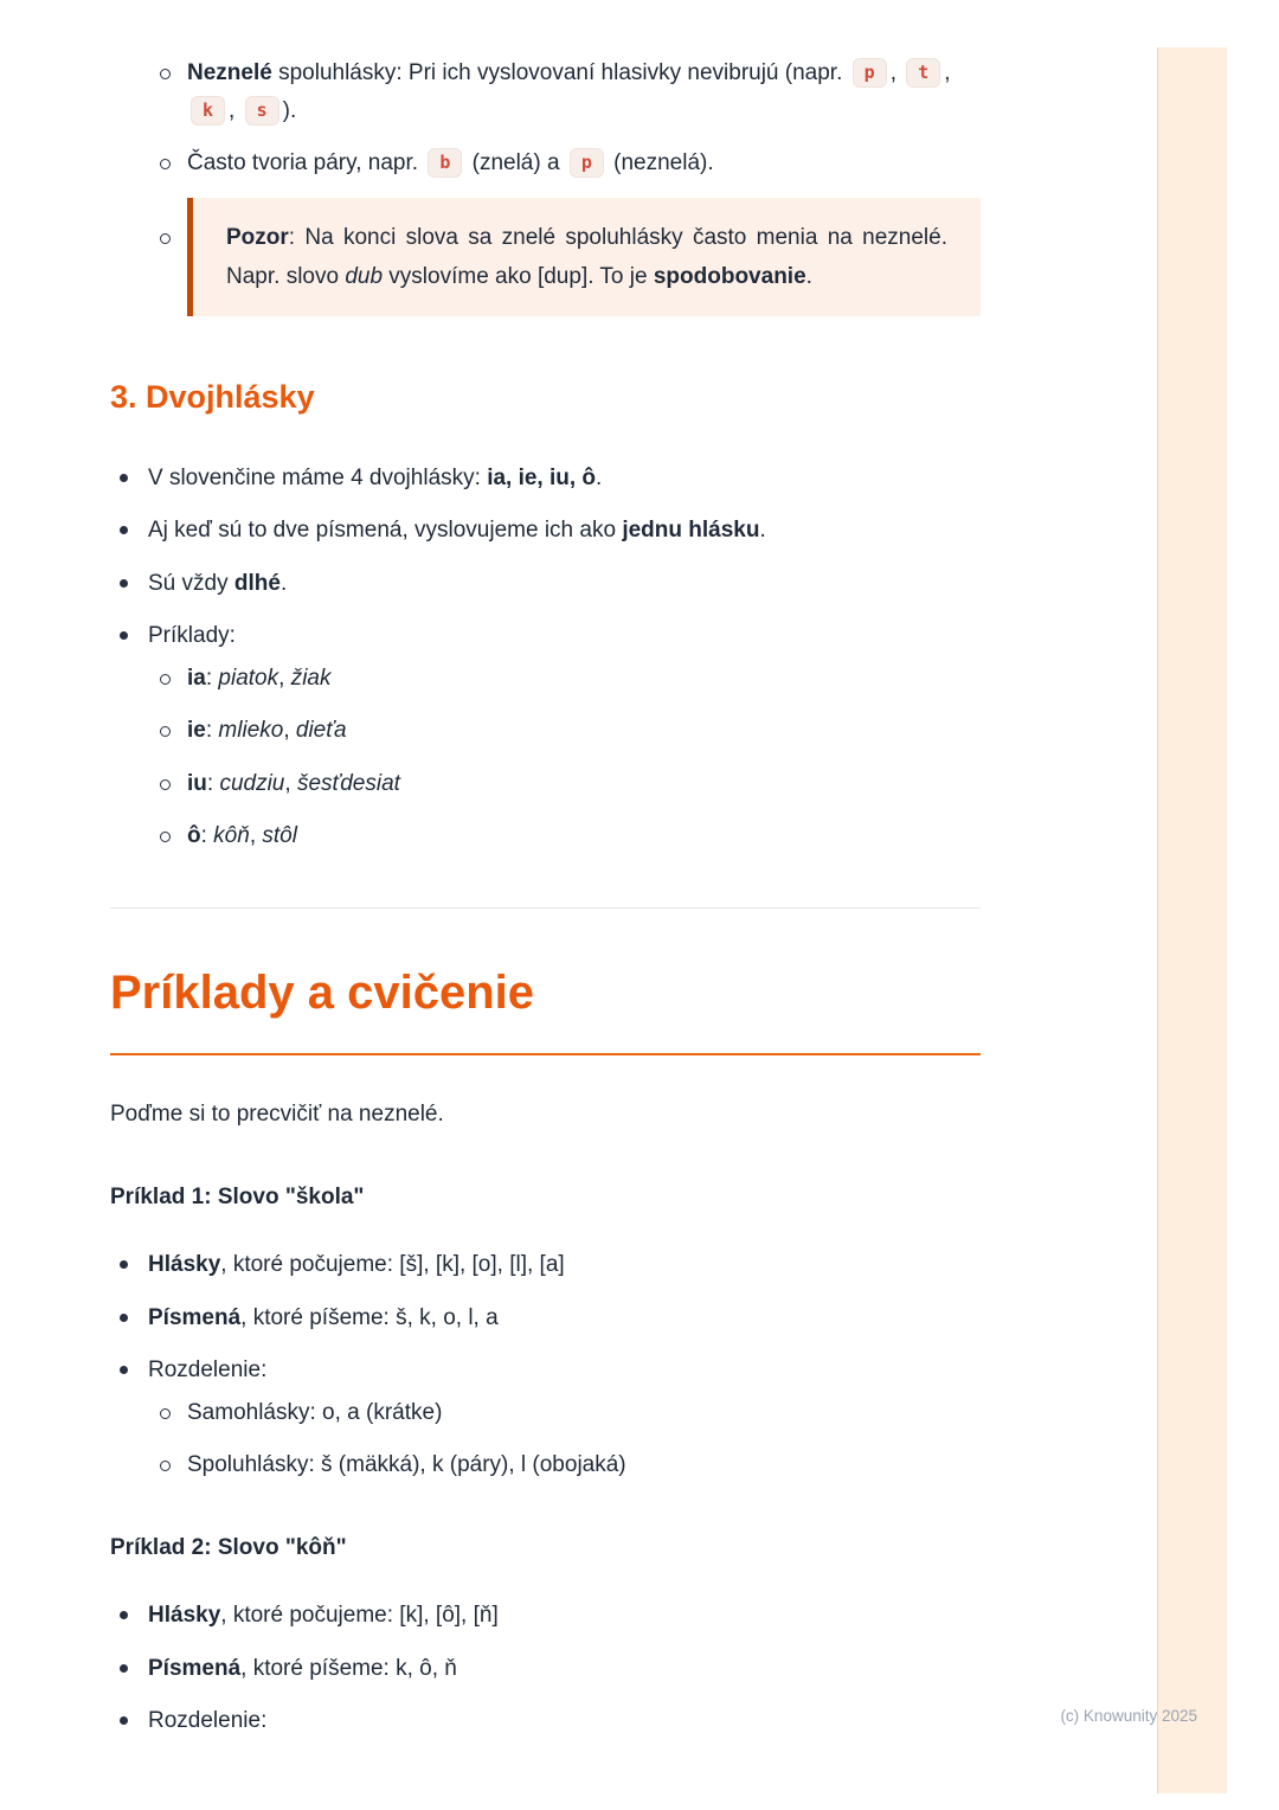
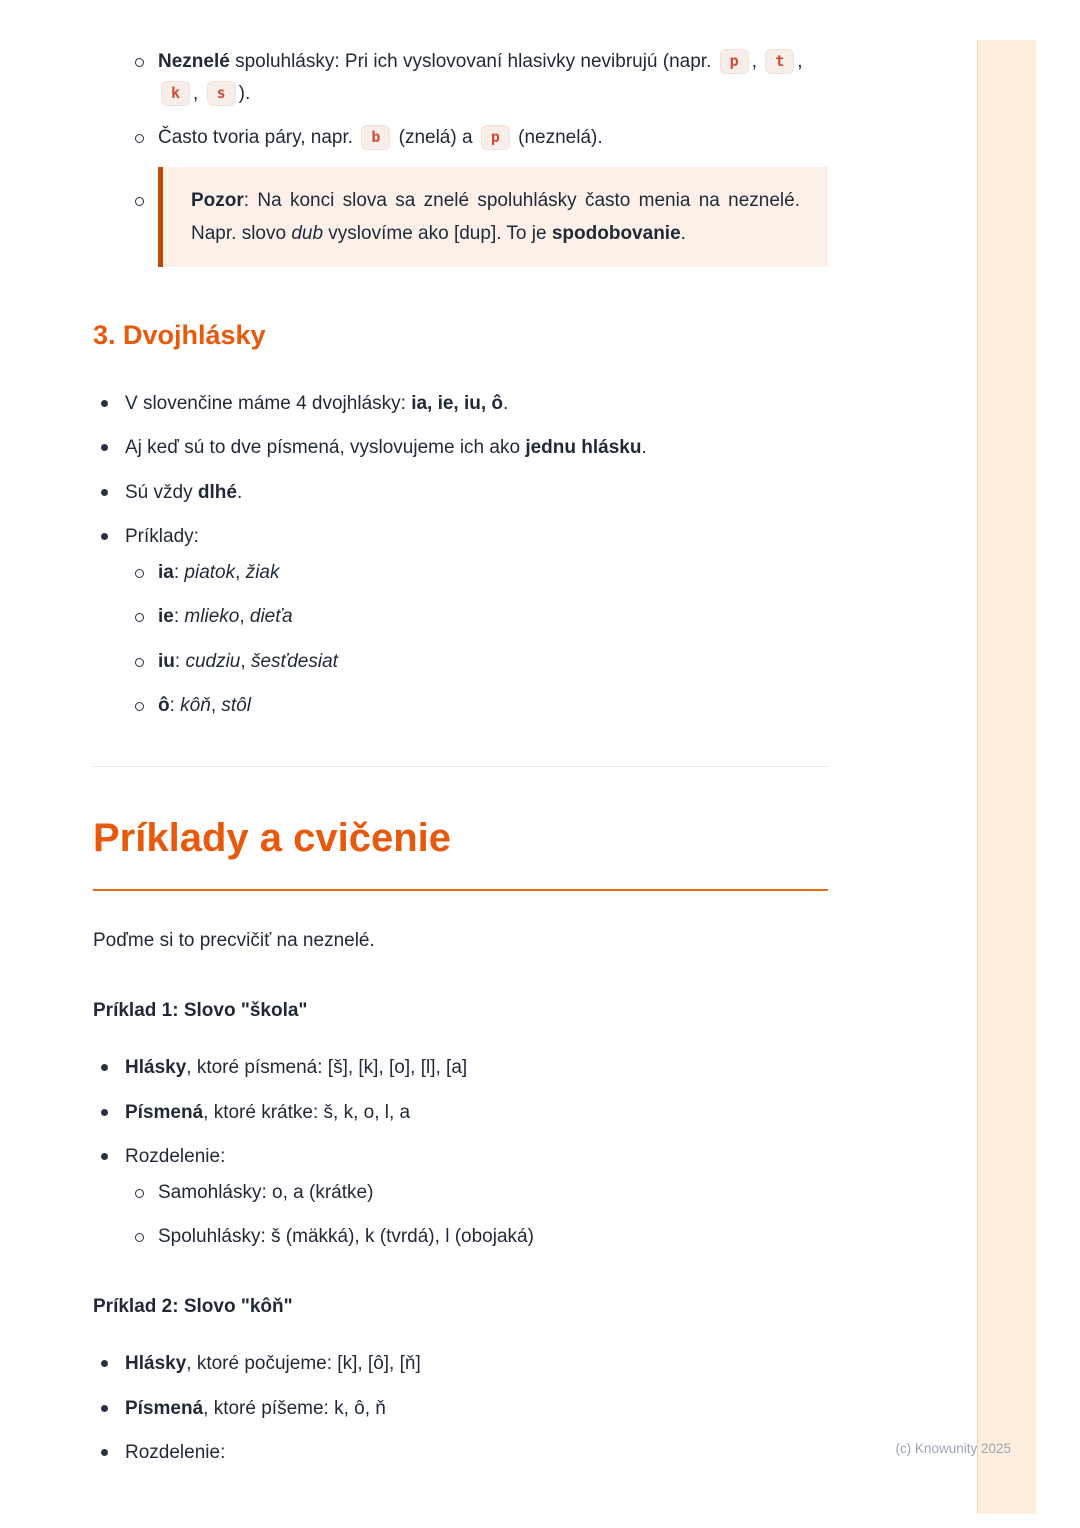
  Neznelé spoluhlásky: Pri ich vyslovovaní hlasivky nevibrujú (napr. p , t , k , s ).
  Často tvoria páry, napr. b (znelá) a p (neznelá).
  Pozor: Na konci slova sa znelé spoluhlásky často menia na neznelé. Napr. slovo dub vyslovíme ako [dup]. To je spodobovanie.
  3. Dvojhlásky
  V slovenčine máme 4 dvojhlásky: ia, ie, iu, ô.
  Aj keď sú to dve písmená, vyslovujeme ich ako jednu hlásku.
  Sú vždy dlhé.
  Príklady:
  ia: piatok, žiak
  ie: mlieko, dieťa
  iu: cudziu, šesťdesiat
  ô: kôň, stôl
  Príklady a cvičenie
  Poďme si to precvičiť na neznelé.
  Príklad 1: Slovo "škola"
- Hlásky, ktoré počujeme: [š], [k], [o], [l], [a]
+ Hlásky, ktoré písmená: [š], [k], [o], [l], [a]
- Písmená, ktoré píšeme: š, k, o, l, a
+ Písmená, ktoré krátke: š, k, o, l, a
  Rozdelenie:
  Samohlásky: o, a (krátke)
- Spoluhlásky: š (mäkká), k (páry), l (obojaká)
+ Spoluhlásky: š (mäkká), k (tvrdá), l (obojaká)
  Príklad 2: Slovo "kôň"
  Hlásky, ktoré počujeme: [k], [ô], [ň]
  Písmená, ktoré píšeme: k, ô, ň
  Rozdelenie:
  (c) Knowunity 2025
